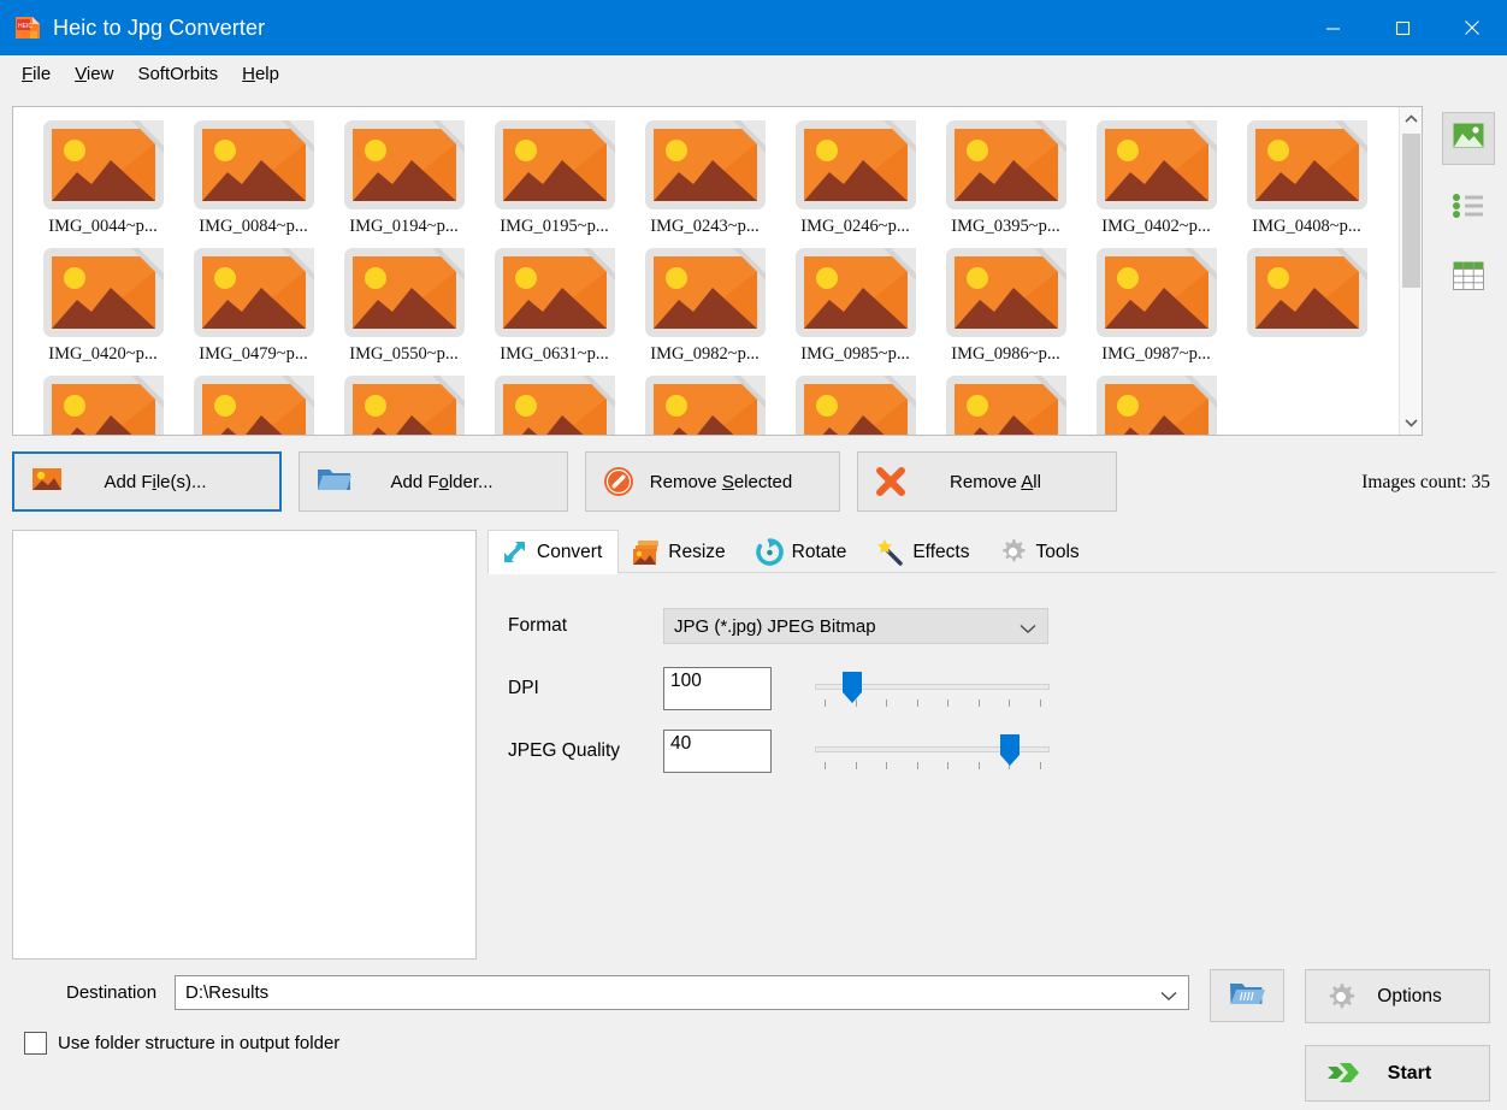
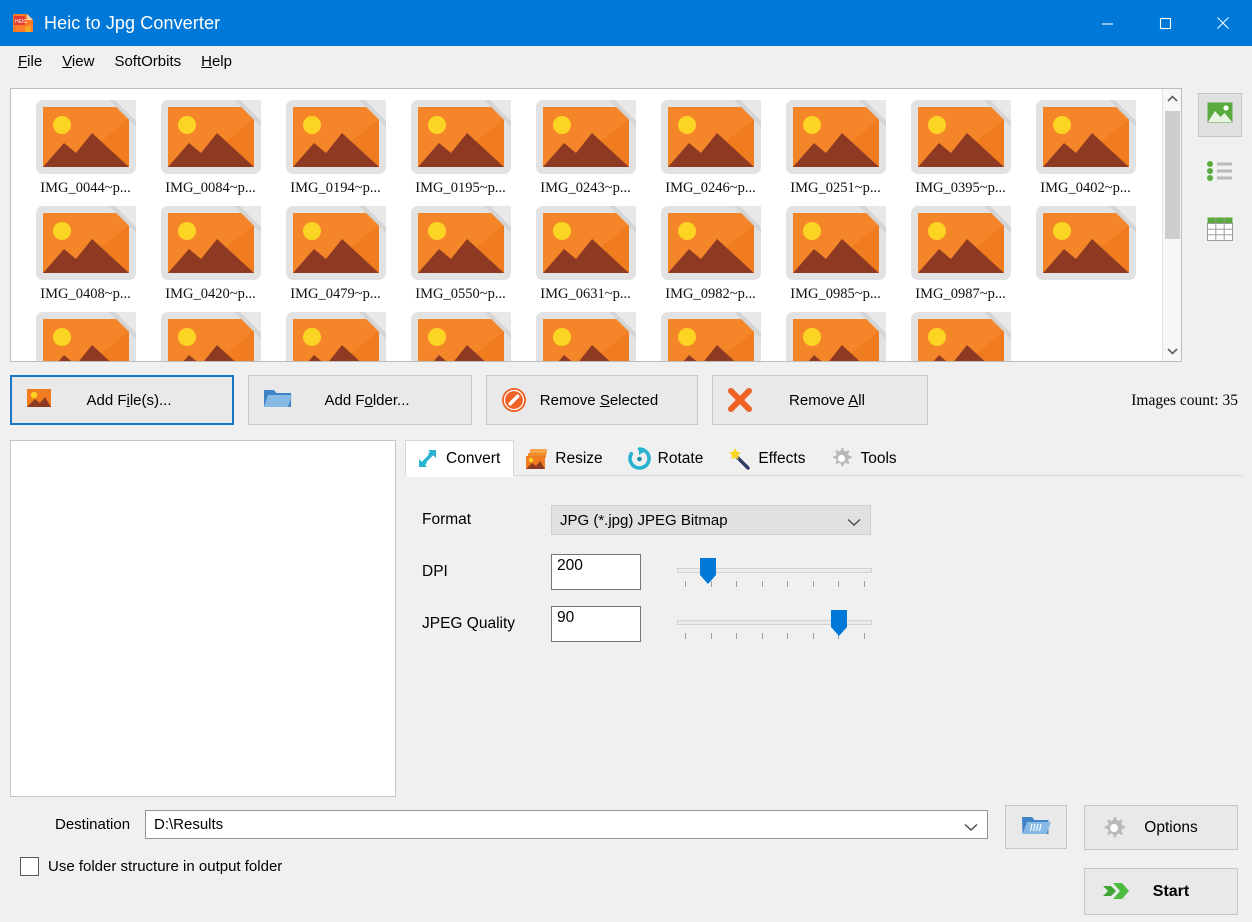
  Heic to Jpg Converter
  File
  View
  SoftOrbits
  Help
  IMG_0044~p...
  IMG_0084~p...
  IMG_0194~p...
  IMG_0195~p...
  IMG_0243~p...
  IMG_0246~p...
+ IMG_0251~p...
  IMG_0395~p...
  IMG_0402~p...
  IMG_0408~p...
  IMG_0420~p...
  IMG_0479~p...
  IMG_0550~p...
  IMG_0631~p...
  IMG_0982~p...
  IMG_0985~p...
- IMG_0986~p...
  IMG_0987~p...
  Add File(s)...
  Add Folder...
  Remove Selected
  Remove All
  Images count: 35
  Convert
  Resize
  Rotate
  Effects
  Tools
  Format
  JPG (*.jpg) JPEG Bitmap
  DPI
- 100
+ 200
  JPEG Quality
- 40
+ 90
  Destination
  D:\Results
  Use folder structure in output folder
  Options
  Start
